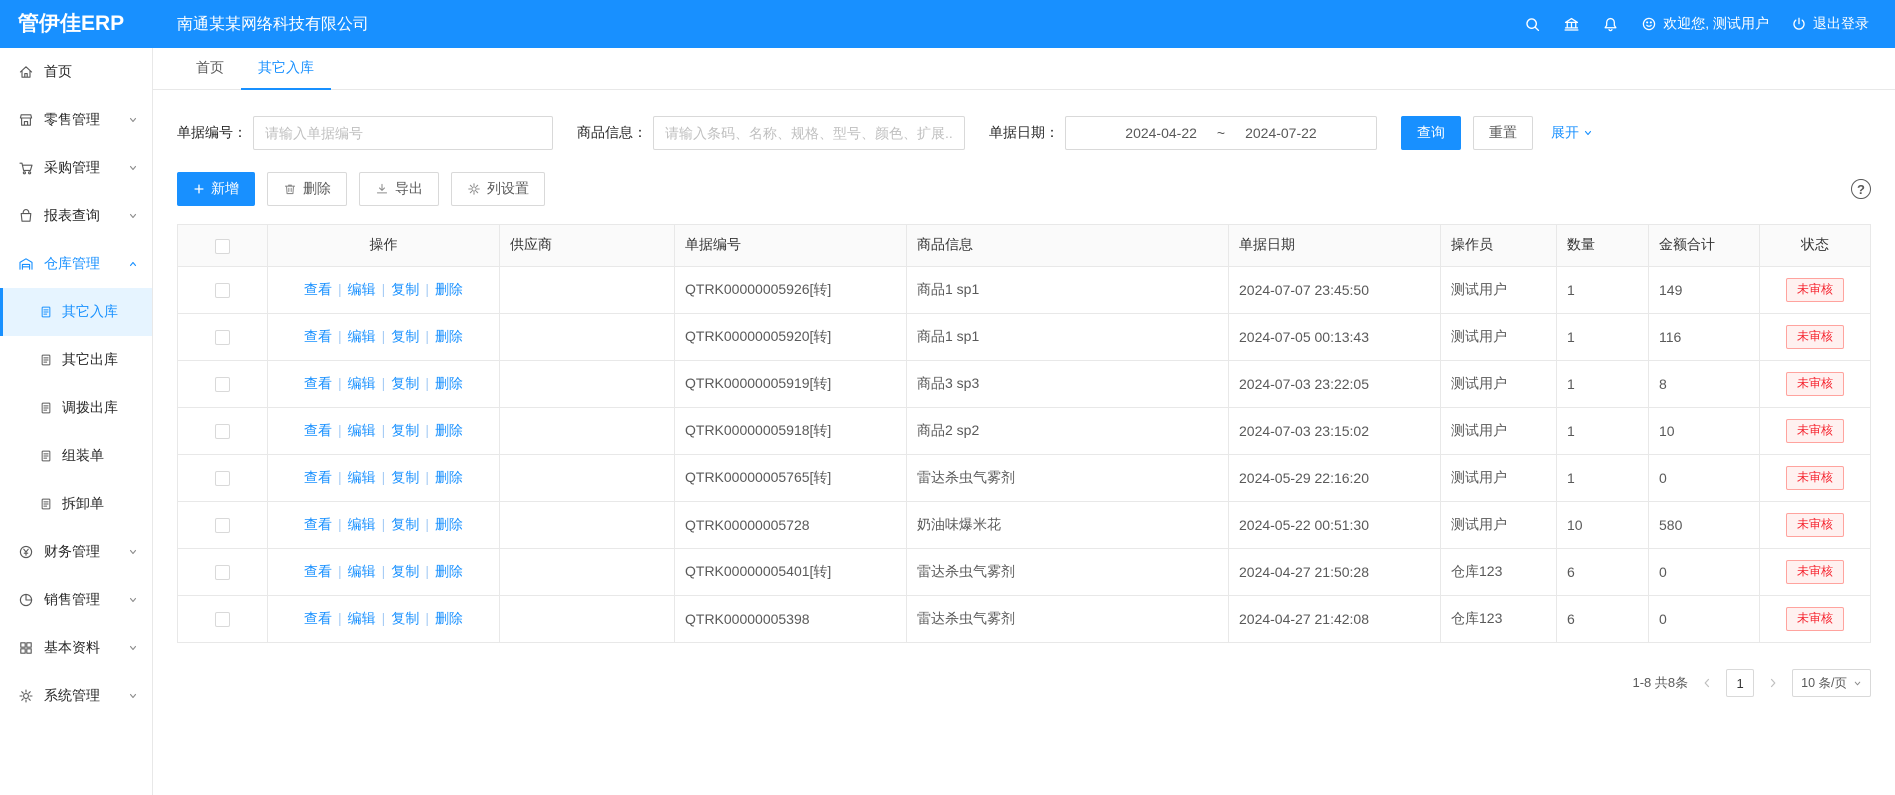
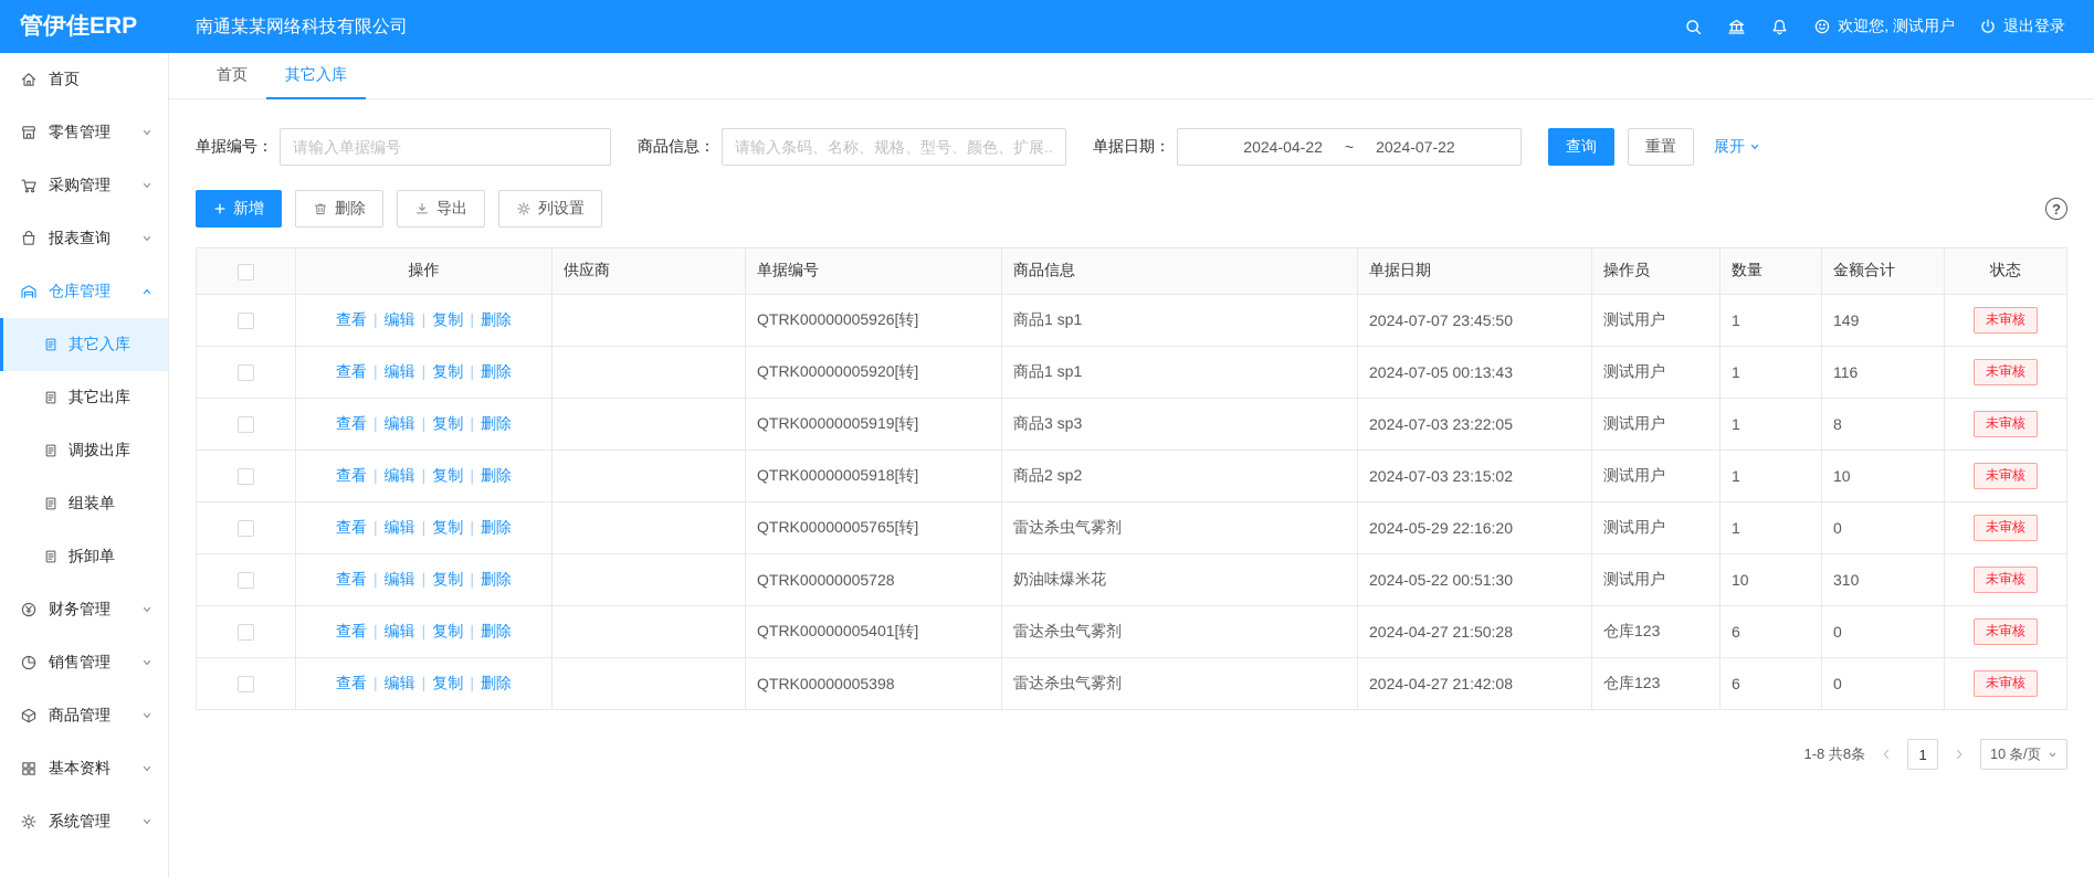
  管伊佳ERP
  南通某某网络科技有限公司
  欢迎您, 测试用户
  退出登录
  首页
  零售管理
  采购管理
  报表查询
  仓库管理
  其它入库
  其它出库
  调拨出库
  组装单
  拆卸单
  财务管理
  销售管理
+ 商品管理
  基本资料
  系统管理
  首页
  其它入库
  单据编号：
  请输入单据编号
  商品信息：
  请输入条码、名称、规格、型号、颜色、扩展..
  单据日期：
  2024-04-22
  ~
  2024-07-22
  查询
  重置
  展开
  新增
  删除
  导出
  列设置
  ?
  	操作	供应商	单据编号	商品信息	单据日期	操作员	数量	金额合计	状态
  	查看 | 编辑 | 复制 | 删除		QTRK00000005926[转]	商品1 sp1	2024-07-07 23:45:50	测试用户	1	149	未审核
  	查看 | 编辑 | 复制 | 删除		QTRK00000005920[转]	商品1 sp1	2024-07-05 00:13:43	测试用户	1	116	未审核
  	查看 | 编辑 | 复制 | 删除		QTRK00000005919[转]	商品3 sp3	2024-07-03 23:22:05	测试用户	1	8	未审核
  	查看 | 编辑 | 复制 | 删除		QTRK00000005918[转]	商品2 sp2	2024-07-03 23:15:02	测试用户	1	10	未审核
  	查看 | 编辑 | 复制 | 删除		QTRK00000005765[转]	雷达杀虫气雾剂	2024-05-29 22:16:20	测试用户	1	0	未审核
- 	查看 | 编辑 | 复制 | 删除		QTRK00000005728	奶油味爆米花	2024-05-22 00:51:30	测试用户	10	580	未审核
+ 	查看 | 编辑 | 复制 | 删除		QTRK00000005728	奶油味爆米花	2024-05-22 00:51:30	测试用户	10	310	未审核
  	查看 | 编辑 | 复制 | 删除		QTRK00000005401[转]	雷达杀虫气雾剂	2024-04-27 21:50:28	仓库123	6	0	未审核
  	查看 | 编辑 | 复制 | 删除		QTRK00000005398	雷达杀虫气雾剂	2024-04-27 21:42:08	仓库123	6	0	未审核
  1-8 共8条
  1
  10 条/页
